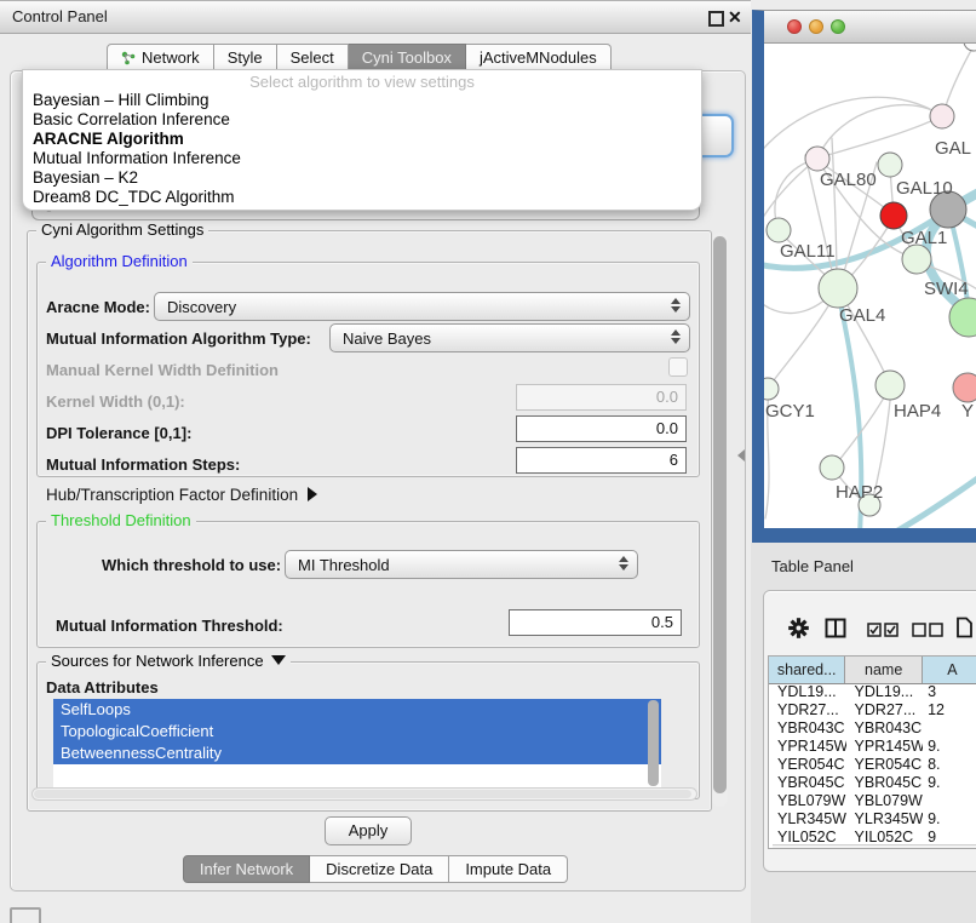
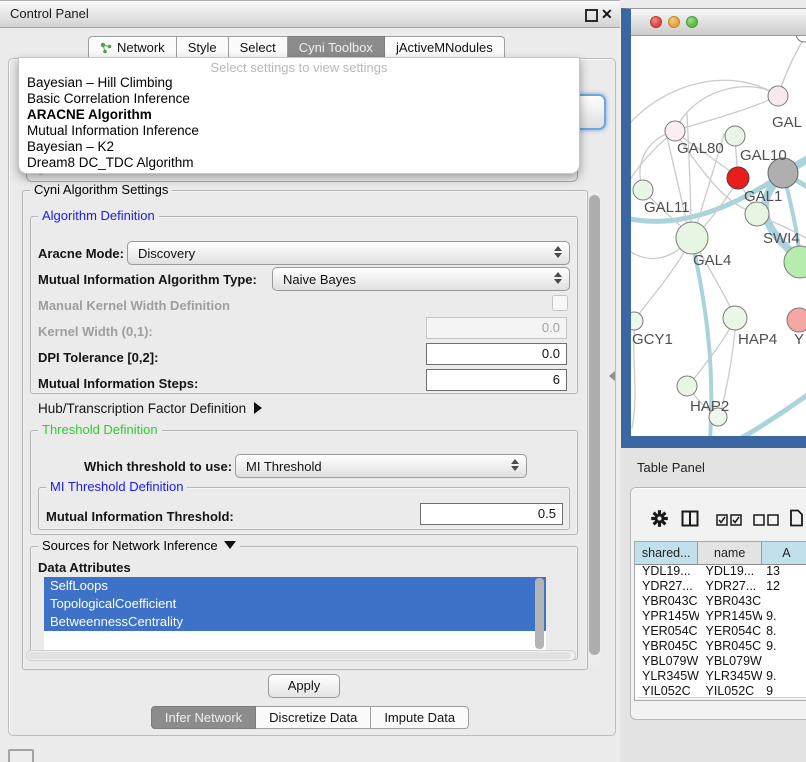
  Control Panel
  ✕
  Network
  Style
  Select
  Cyni Toolbox
  jActiveMNodules
- Select algorithm to view settings
+ Select settings to view settings
  Bayesian – Hill Climbing
  Basic Correlation Inference
  ARACNE Algorithm
  Mutual Information Inference
  Bayesian – K2
  Dream8 DC_TDC Algorithm
  Cyni Algorithm Settings
  Algorithm Definition
  Aracne Mode:
  Discovery
  Mutual Information Algorithm Type:
  Naive Bayes
  Manual Kernel Width Definition
  Kernel Width (0,1):
  0.0
- DPI Tolerance [0,1]:
+ DPI Tolerance [0,2]:
  0.0
  Mutual Information Steps:
  6
  Hub/Transcription Factor Definition
  Threshold Definition
  Which threshold to use:
  MI Threshold
+ MI Threshold Definition
  Mutual Information Threshold:
  0.5
  Sources for Network Inference
  Data Attributes
  SelfLoops
  TopologicalCoefficient
  BetweennessCentrality
  Apply
  Infer Network
  Discretize Data
  Impute Data
  GAL
  GAL80
  GAL10
  GAL1
  GAL11
  SWI4
  GAL4
  GCY1
  HAP4
  Y
  HAP2
  Table Panel
  shared...
  name
  A
  YDL19...
  YDL19...
- 3
+ 13
  YDR27...
  YDR27...
  12
  YBR043C
  YBR043C
  YPR145W
  YPR145W
  9.
  YER054C
  YER054C
  8.
  YBR045C
  YBR045C
  9.
  YBL079W
  YBL079W
  YLR345W
  YLR345W
  9.
  YIL052C
  YIL052C
  9
